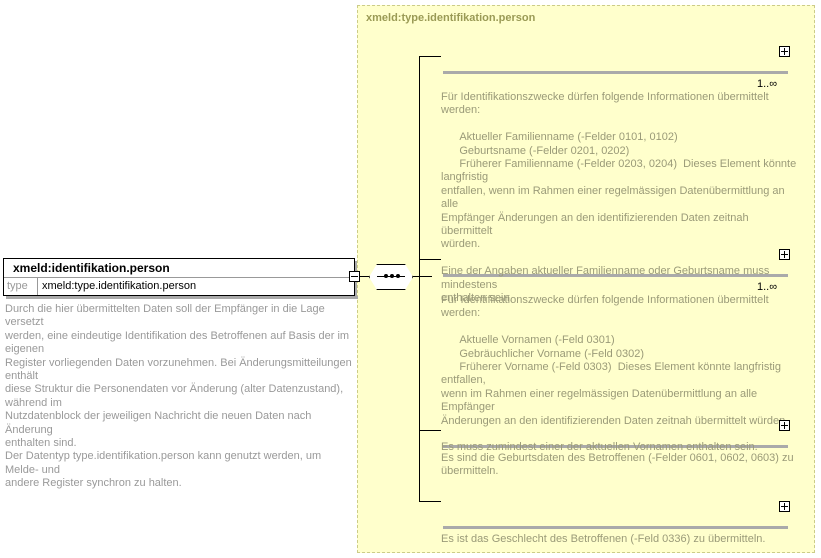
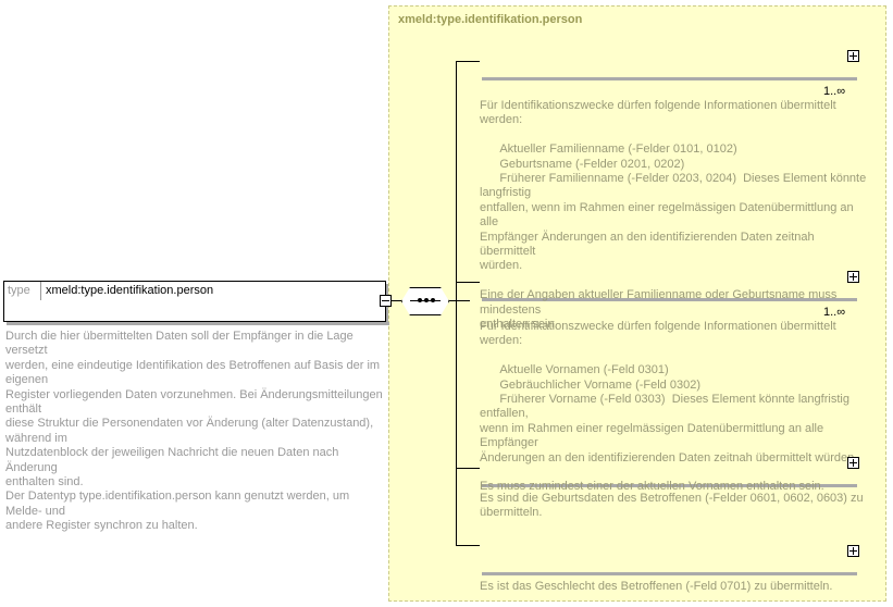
  xmeld:type.identifikation.person
- xmeld:identifikation.person
  type
  xmeld:type.identifikation.person
  Durch die hier übermittelten Daten soll der Empfänger in die Lage versetzt
  werden, eine eindeutige Identifikation des Betroffenen auf Basis der im eigenen
  Register vorliegenden Daten vorzunehmen. Bei Änderungsmitteilungen enthält
  diese Struktur die Personendaten vor Änderung (alter Datenzustand), während im
  Nutzdatenblock der jeweiligen Nachricht die neuen Daten nach Änderung
  enthalten sind.
  Der Datentyp type.identifikation.person kann genutzt werden, um Melde- und
  andere Register synchron zu halten.
  1..∞
  Für Identifikationszwecke dürfen folgende Informationen übermittelt werden:
  Aktueller Familienname (-Felder 0101, 0102)
  Geburtsname (-Felder 0201, 0202)
  Früherer Familienname (-Felder 0203, 0204) Dieses Element könnte langfristig
  entfallen, wenn im Rahmen einer regelmässigen Datenübermittlung an alle
  Empfänger Änderungen an den identifizierenden Daten zeitnah übermittelt
  würden.
  Eine der Angaben aktueller Familienname oder Geburtsname muss mindestens
  enthalten sein.
  1..∞
  Für Identifikationszwecke dürfen folgende Informationen übermittelt werden:
  Aktuelle Vornamen (-Feld 0301)
  Gebräuchlicher Vorname (-Feld 0302)
  Früherer Vorname (-Feld 0303) Dieses Element könnte langfristig entfallen,
  wenn im Rahmen einer regelmässigen Datenübermittlung an alle Empfänger
  Änderungen an den identifizierenden Daten zeitnah übermittelt würde
  Es muss zumindest einer der aktuellen Vornamen enthalten sein.
  Es sind die Geburtsdaten des Betroffenen (-Felder 0601, 0602, 0603) zu
  übermitteln.
- Es ist das Geschlecht des Betroffenen (-Feld 0336) zu übermitteln.
+ Es ist das Geschlecht des Betroffenen (-Feld 0701) zu übermitteln.
